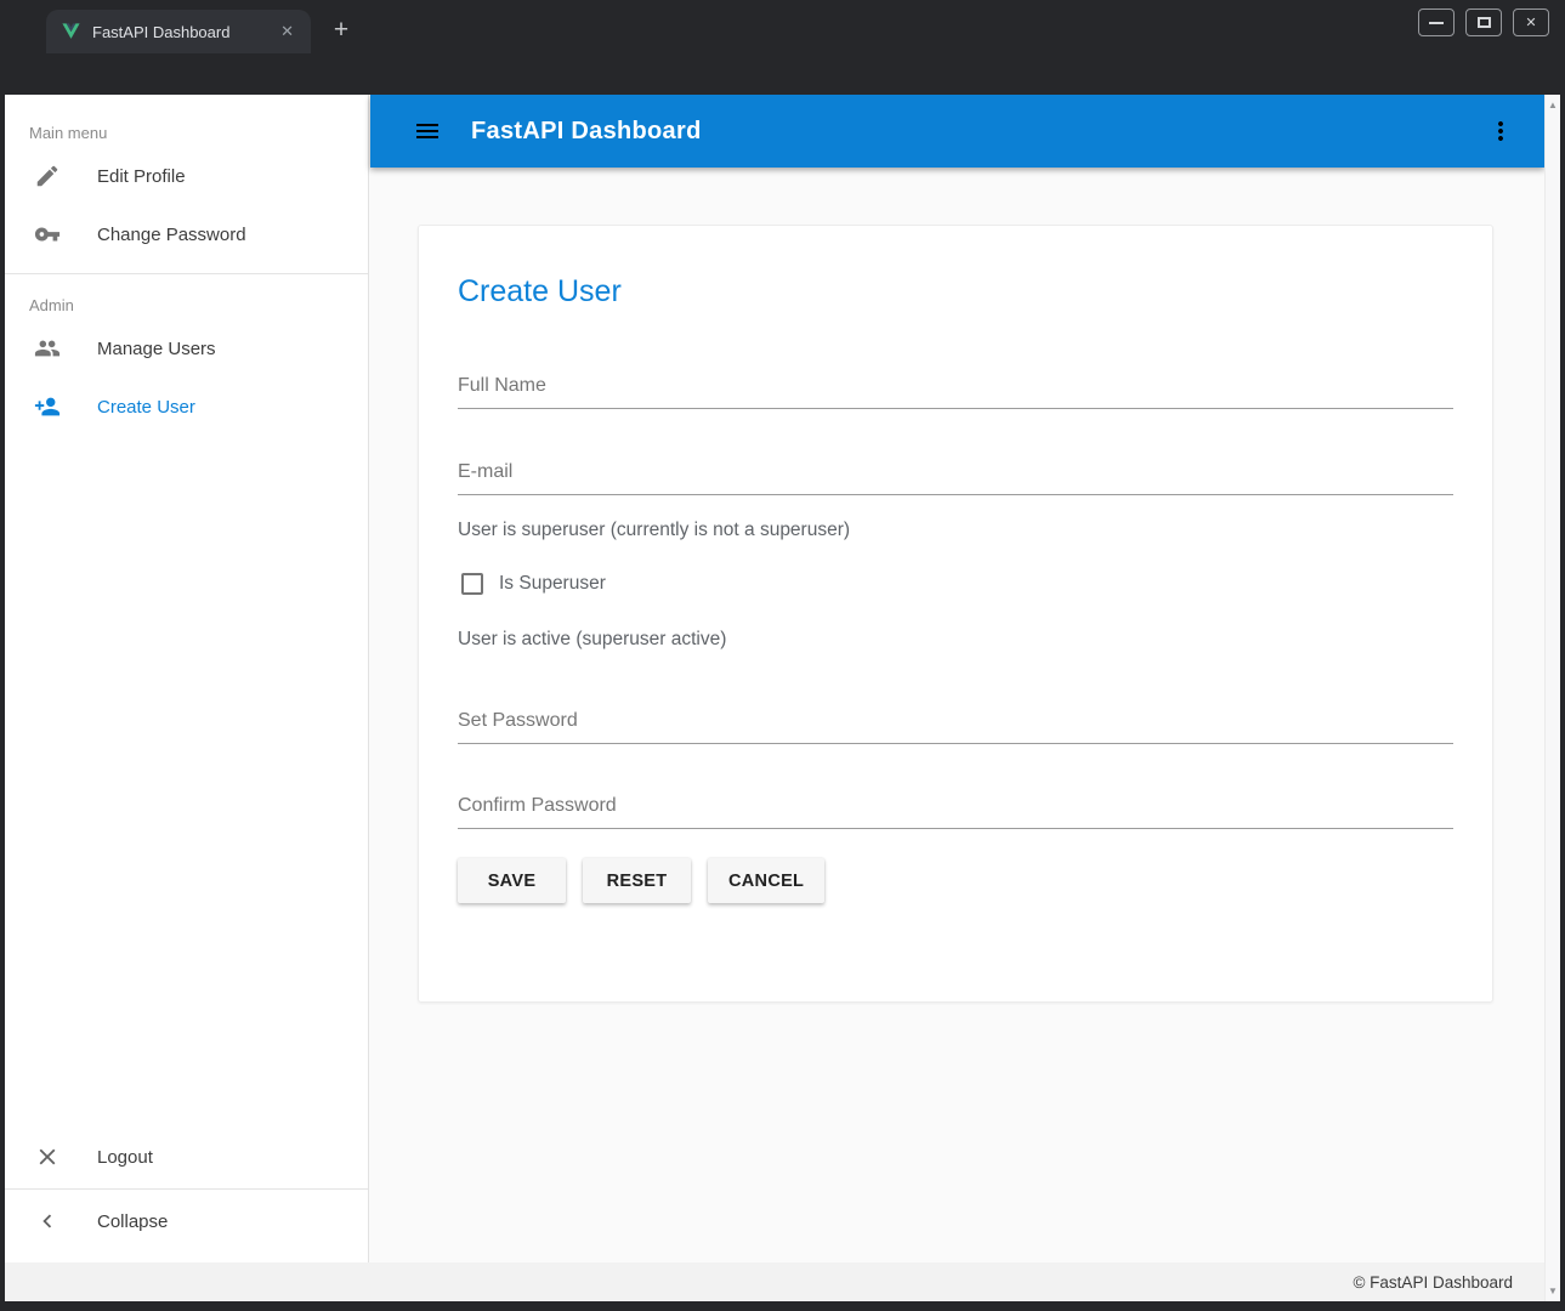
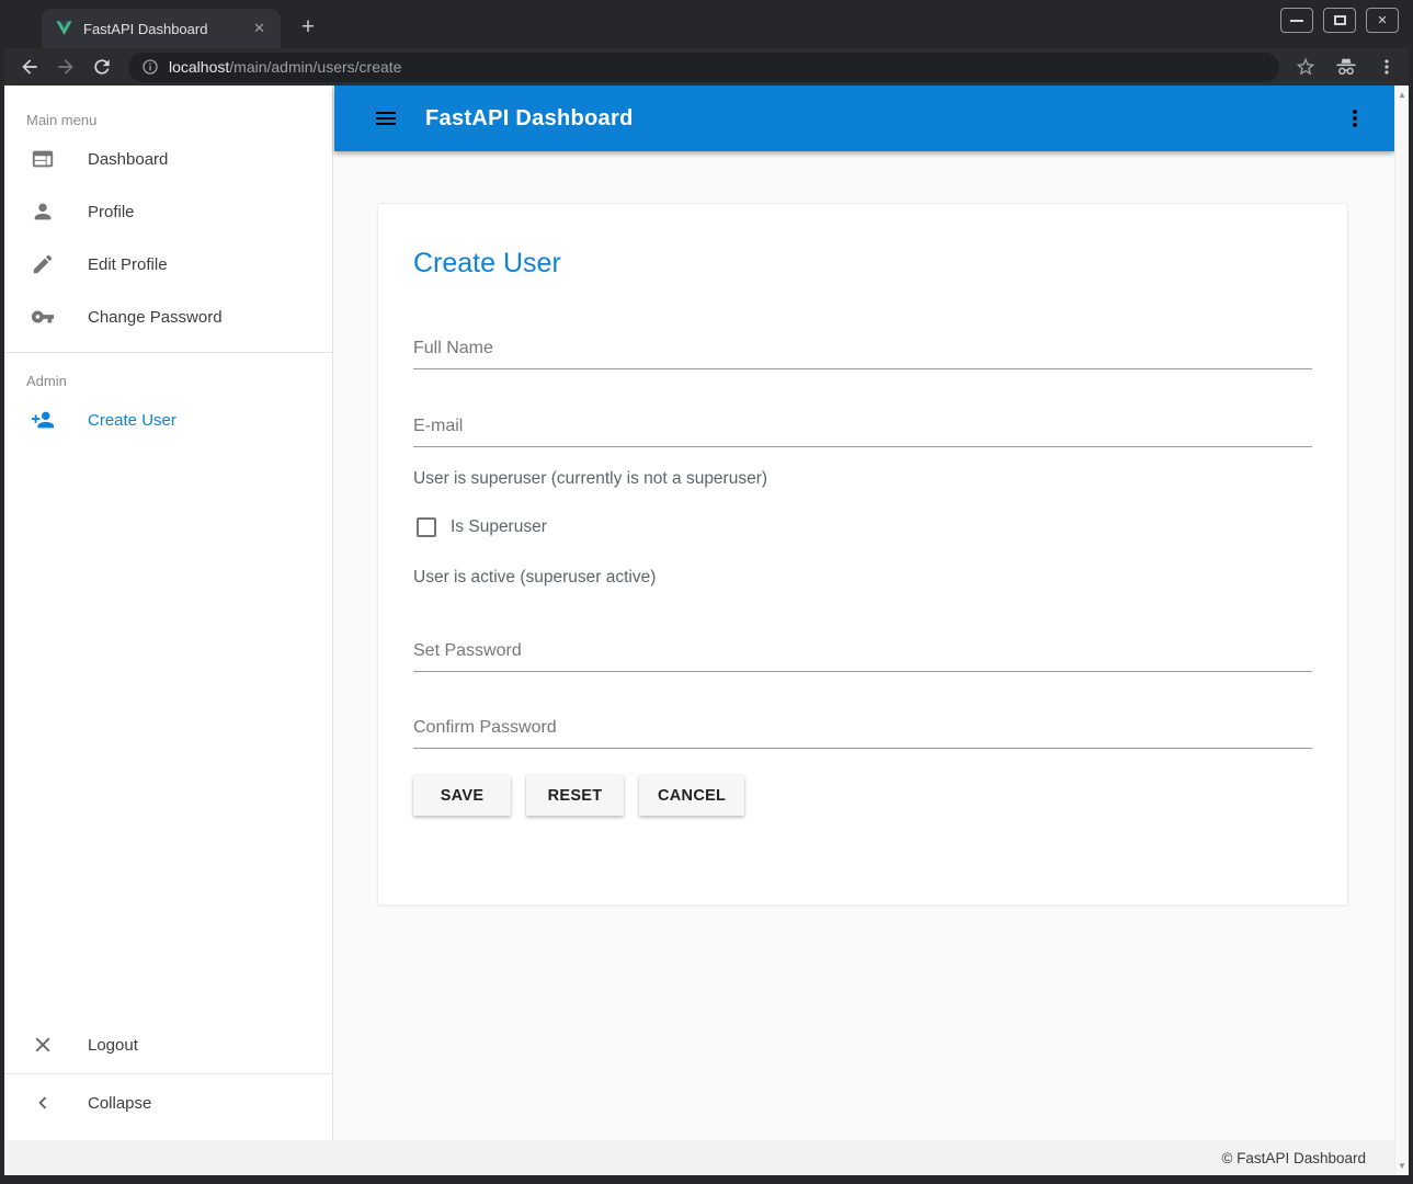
  FastAPI Dashboard
  ✕
  +
  ✕
+ localhost
+ /main/admin/users/create
  Main menu
+ Dashboard
+ Profile
  Edit Profile
  Change Password
  Admin
- Manage Users
  Create User
  Logout
  Collapse
  FastAPI Dashboard
  Create User
  Full Name
  E-mail
  User is superuser (currently is not a superuser)
  Is Superuser
  User is active (superuser active)
  Set Password
  Confirm Password
  SAVE
  RESET
  CANCEL
  © FastAPI Dashboard
  ▲
  ▼
